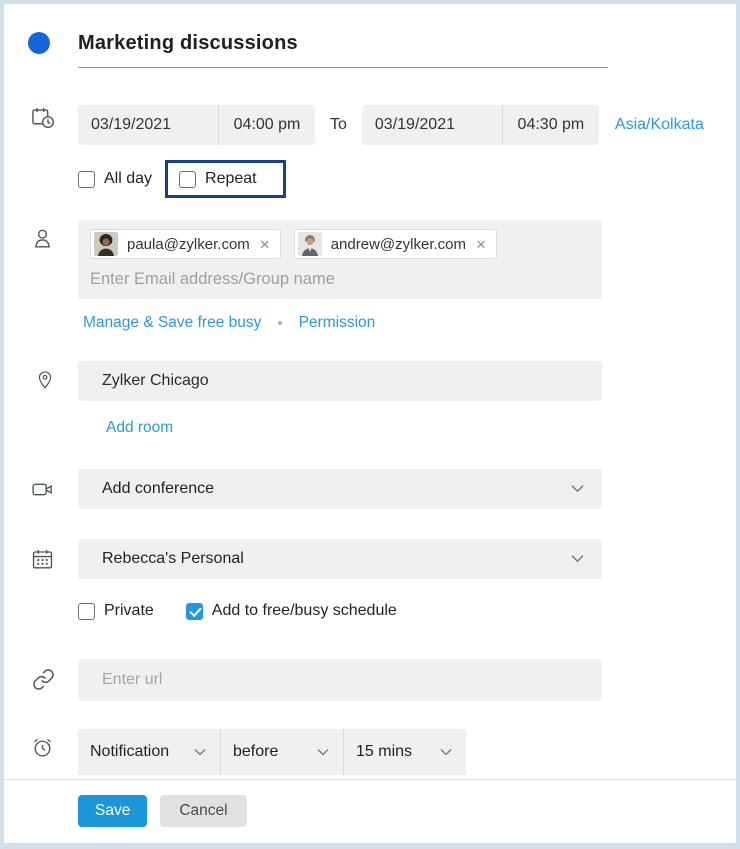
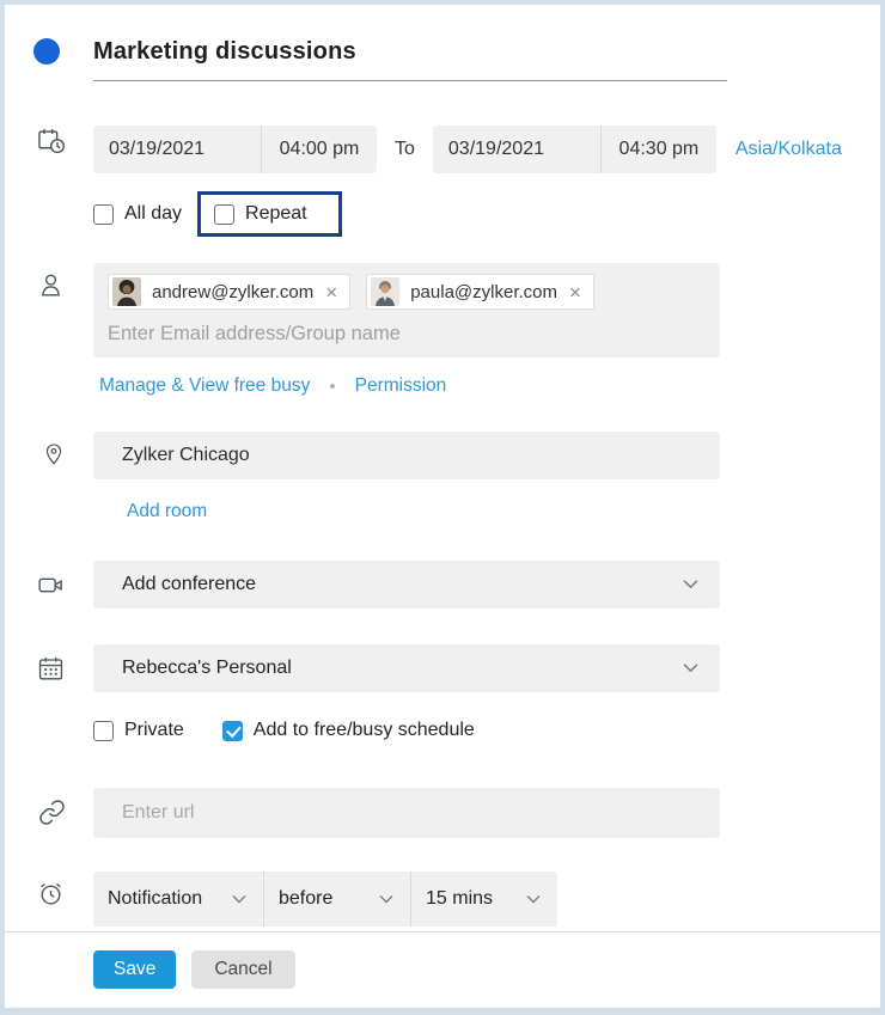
  Marketing discussions
  03/19/2021
  04:00 pm
  To
  03/19/2021
  04:30 pm
  Asia/Kolkata
  All day
  Repeat
- paula@zylker.com
+ andrew@zylker.com
  ×
- andrew@zylker.com
+ paula@zylker.com
  ×
  Enter Email address/Group name
- Manage & Save free busy
+ Manage & View free busy
  •
  Permission
  Zylker Chicago
  Add room
  Add conference
  Rebecca's Personal
  Private
  Add to free/busy schedule
  Enter url
  Notification
  before
  15 mins
  Save
  Cancel
